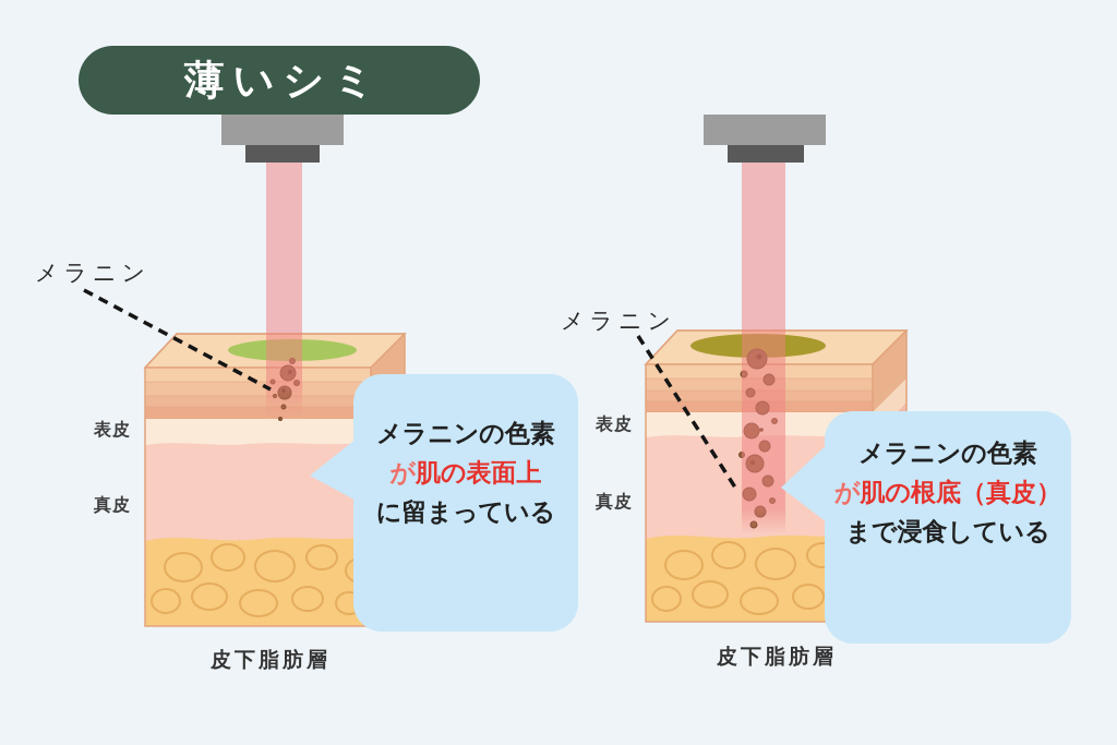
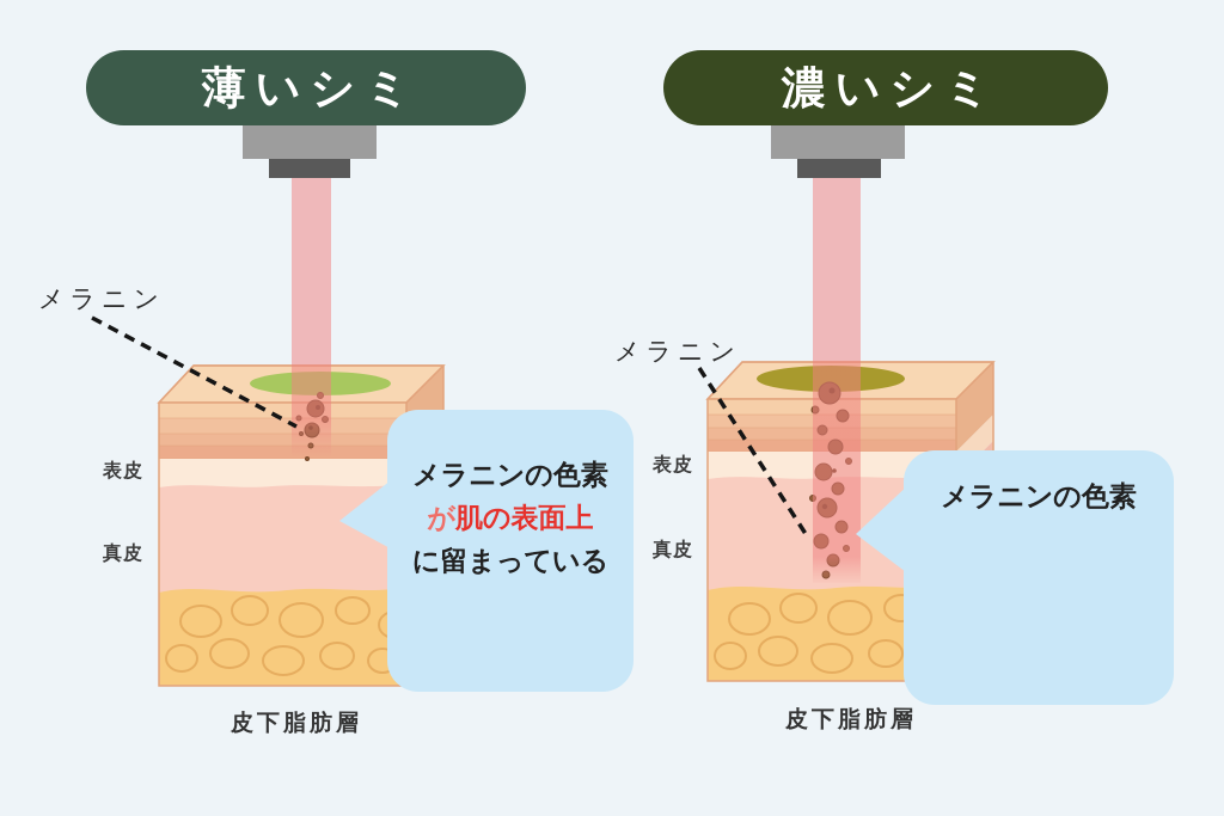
  薄いシミ
+ 濃いシミ
  メラニン
  メラニン
  表皮
  真皮
  表皮
  真皮
  皮下脂肪層
  皮下脂肪層
  メラニンの色素
  が肌の表面上
  に留まっている
  メラニンの色素
- が肌の根底（真皮）
- まで浸食している
